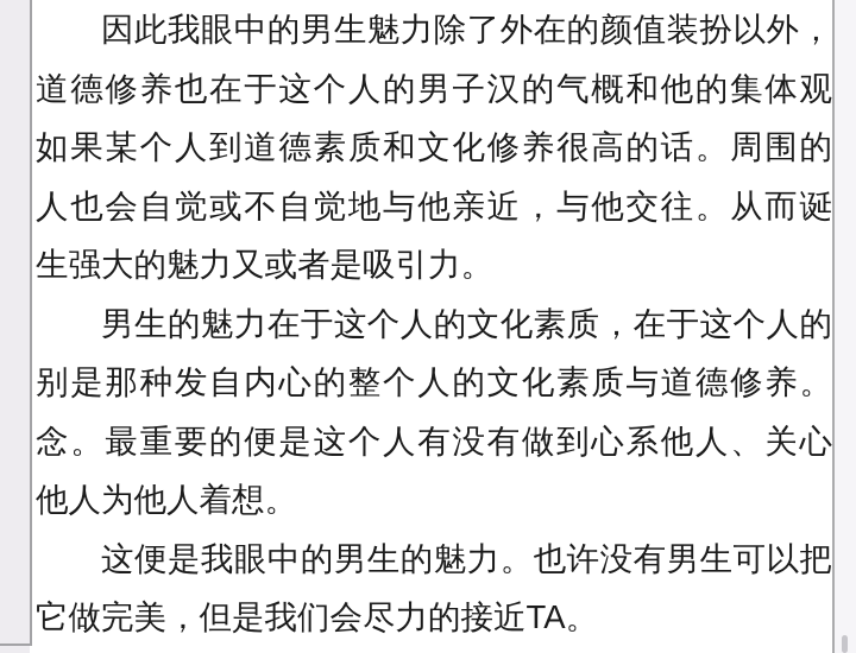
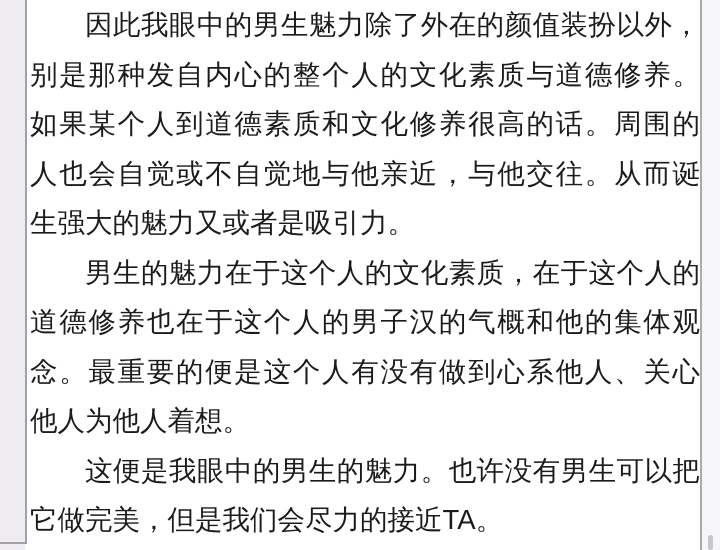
  因此我眼中的男生魅力除了外在的颜值装扮以外，
- 道德修养也在于这个人的男子汉的气概和他的集体观
+ 别是那种发自内心的整个人的文化素质与道德修养。
  如果某个人到道德素质和文化修养很高的话。周围的
  人也会自觉或不自觉地与他亲近，与他交往。从而诞
  生强大的魅力又或者是吸引力。
  男生的魅力在于这个人的文化素质，在于这个人的
- 别是那种发自内心的整个人的文化素质与道德修养。
+ 道德修养也在于这个人的男子汉的气概和他的集体观
  念。最重要的便是这个人有没有做到心系他人、关心
  他人为他人着想。
  这便是我眼中的男生的魅力。也许没有男生可以把
  它做完美，但是我们会尽力的接近TA。
